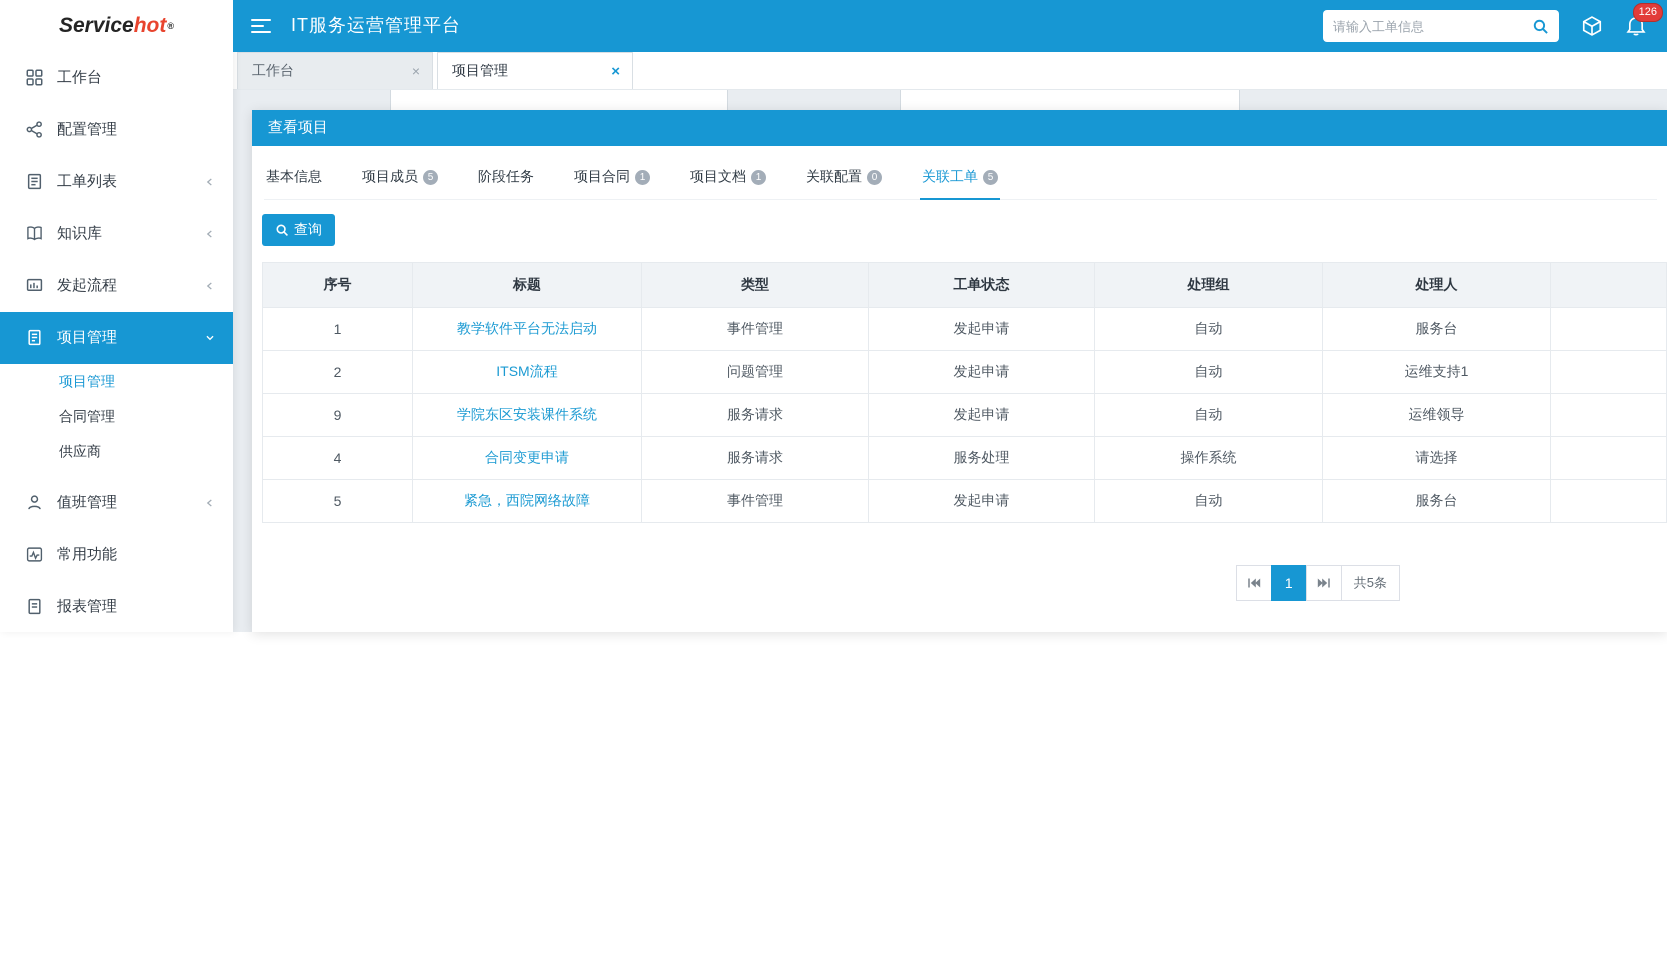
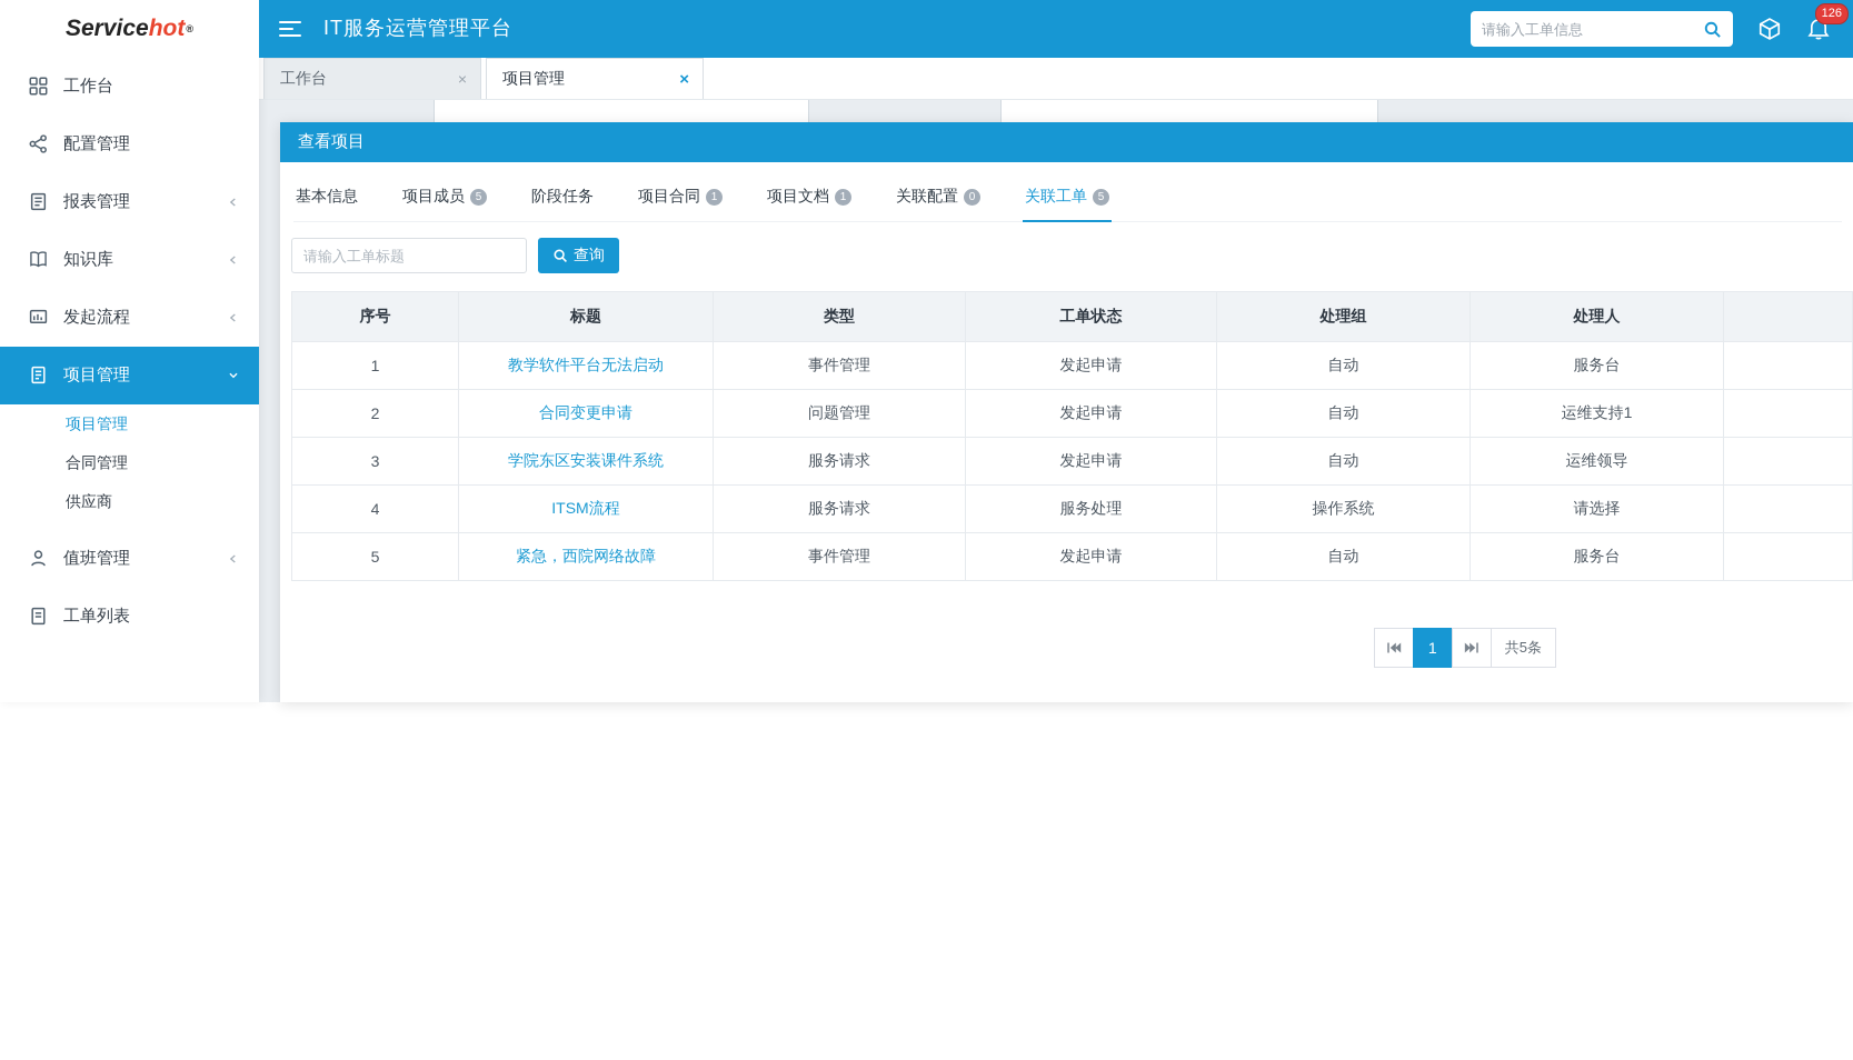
  IT服务运营管理平台
  请输入工单信息
  126
  工作台
  ×
  项目管理
  ×
  Service
  hot
  ®
  工作台
  配置管理
- 工单列表
+ 报表管理
  知识库
  发起流程
  项目管理
  项目管理
  合同管理
  供应商
  值班管理
- 常用功能
- 报表管理
+ 工单列表
  查看项目
  基本信息
  项目成员
  5
  阶段任务
  项目合同
  1
  项目文档
  1
  关联配置
  0
  关联工单
  5
+ 请输入工单标题
  查询
  序号	标题	类型	工单状态	处理组	处理人
  1	教学软件平台无法启动	事件管理	发起申请	自动	服务台
- 2	ITSM流程	问题管理	发起申请	自动	运维支持1
+ 2	合同变更申请	问题管理	发起申请	自动	运维支持1
- 9	学院东区安装课件系统	服务请求	发起申请	自动	运维领导
+ 3	学院东区安装课件系统	服务请求	发起申请	自动	运维领导
- 4	合同变更申请	服务请求	服务处理	操作系统	请选择
+ 4	ITSM流程	服务请求	服务处理	操作系统	请选择
  5	紧急，西院网络故障	事件管理	发起申请	自动	服务台
  1
  共5条
